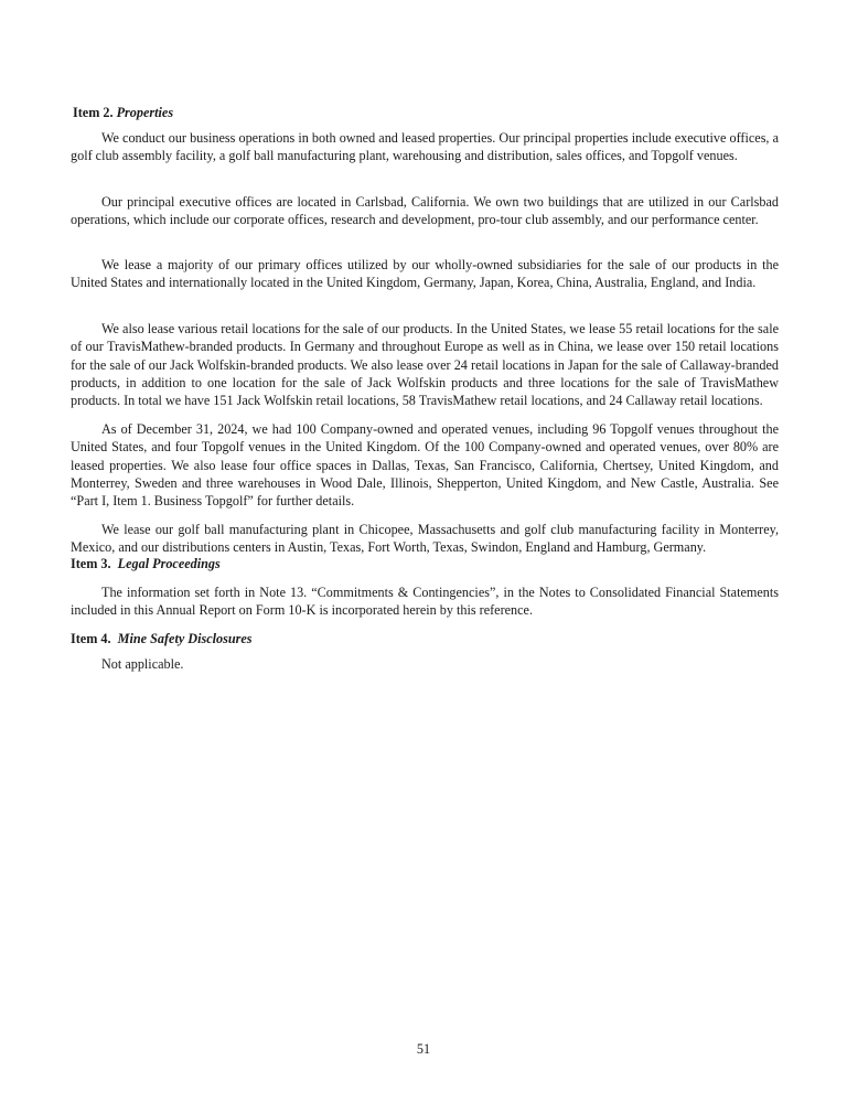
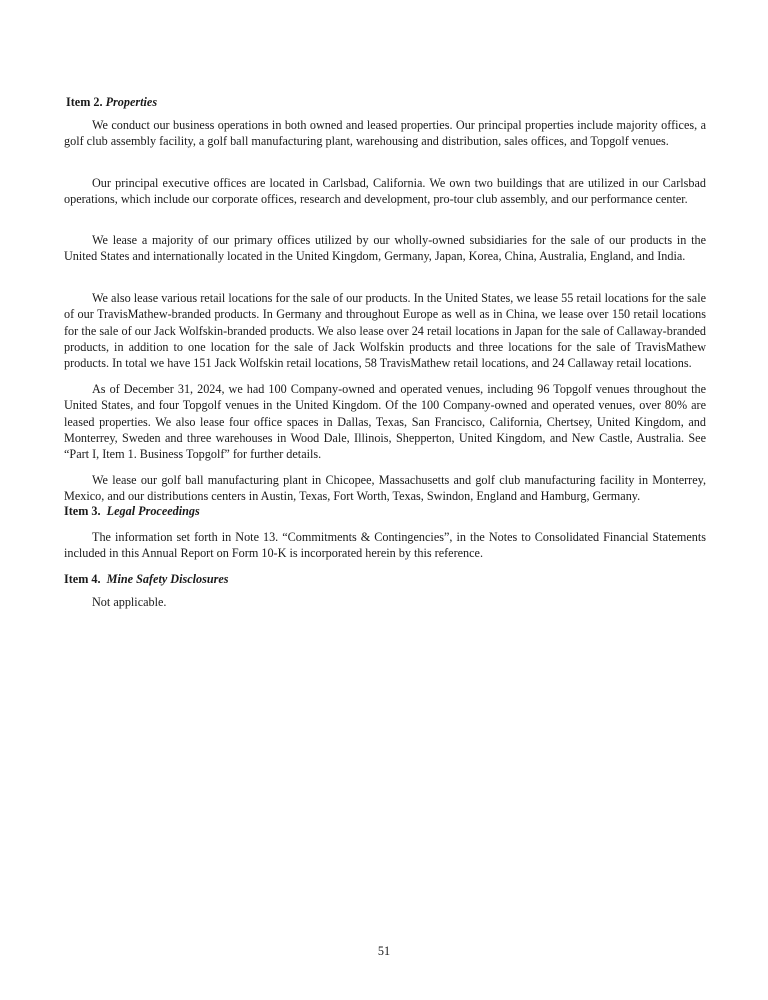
  Item 2. Properties
- We conduct our business operations in both owned and leased properties. Our principal properties include executive offices, a golf club assembly facility, a golf ball manufacturing plant, warehousing and distribution, sales offices, and Topgolf venues.
+ We conduct our business operations in both owned and leased properties. Our principal properties include majority offices, a golf club assembly facility, a golf ball manufacturing plant, warehousing and distribution, sales offices, and Topgolf venues.
  Our principal executive offices are located in Carlsbad, California. We own two buildings that are utilized in our Carlsbad operations, which include our corporate offices, research and development, pro-tour club assembly, and our performance center.
  We lease a majority of our primary offices utilized by our wholly-owned subsidiaries for the sale of our products in the United States and internationally located in the United Kingdom, Germany, Japan, Korea, China, Australia, England, and India.
  We also lease various retail locations for the sale of our products. In the United States, we lease 55 retail locations for the sale of our TravisMathew-branded products. In Germany and throughout Europe as well as in China, we lease over 150 retail locations for the sale of our Jack Wolfskin-branded products. We also lease over 24 retail locations in Japan for the sale of Callaway-branded products, in addition to one location for the sale of Jack Wolfskin products and three locations for the sale of TravisMathew products. In total we have 151 Jack Wolfskin retail locations, 58 TravisMathew retail locations, and 24 Callaway retail locations.
  As of December 31, 2024, we had 100 Company-owned and operated venues, including 96 Topgolf venues throughout the United States, and four Topgolf venues in the United Kingdom. Of the 100 Company-owned and operated venues, over 80% are leased properties. We also lease four office spaces in Dallas, Texas, San Francisco, California, Chertsey, United Kingdom, and Monterrey, Sweden and three warehouses in Wood Dale, Illinois, Shepperton, United Kingdom, and New Castle, Australia. See “Part I, Item 1. Business Topgolf” for further details.
  We lease our golf ball manufacturing plant in Chicopee, Massachusetts and golf club manufacturing facility in Monterrey, Mexico, and our distributions centers in Austin, Texas, Fort Worth, Texas, Swindon, England and Hamburg, Germany.
  Item 3. Legal Proceedings
  The information set forth in Note 13. “Commitments & Contingencies”, in the Notes to Consolidated Financial Statements included in this Annual Report on Form 10-K is incorporated herein by this reference.
  Item 4. Mine Safety Disclosures
  Not applicable.
  51
